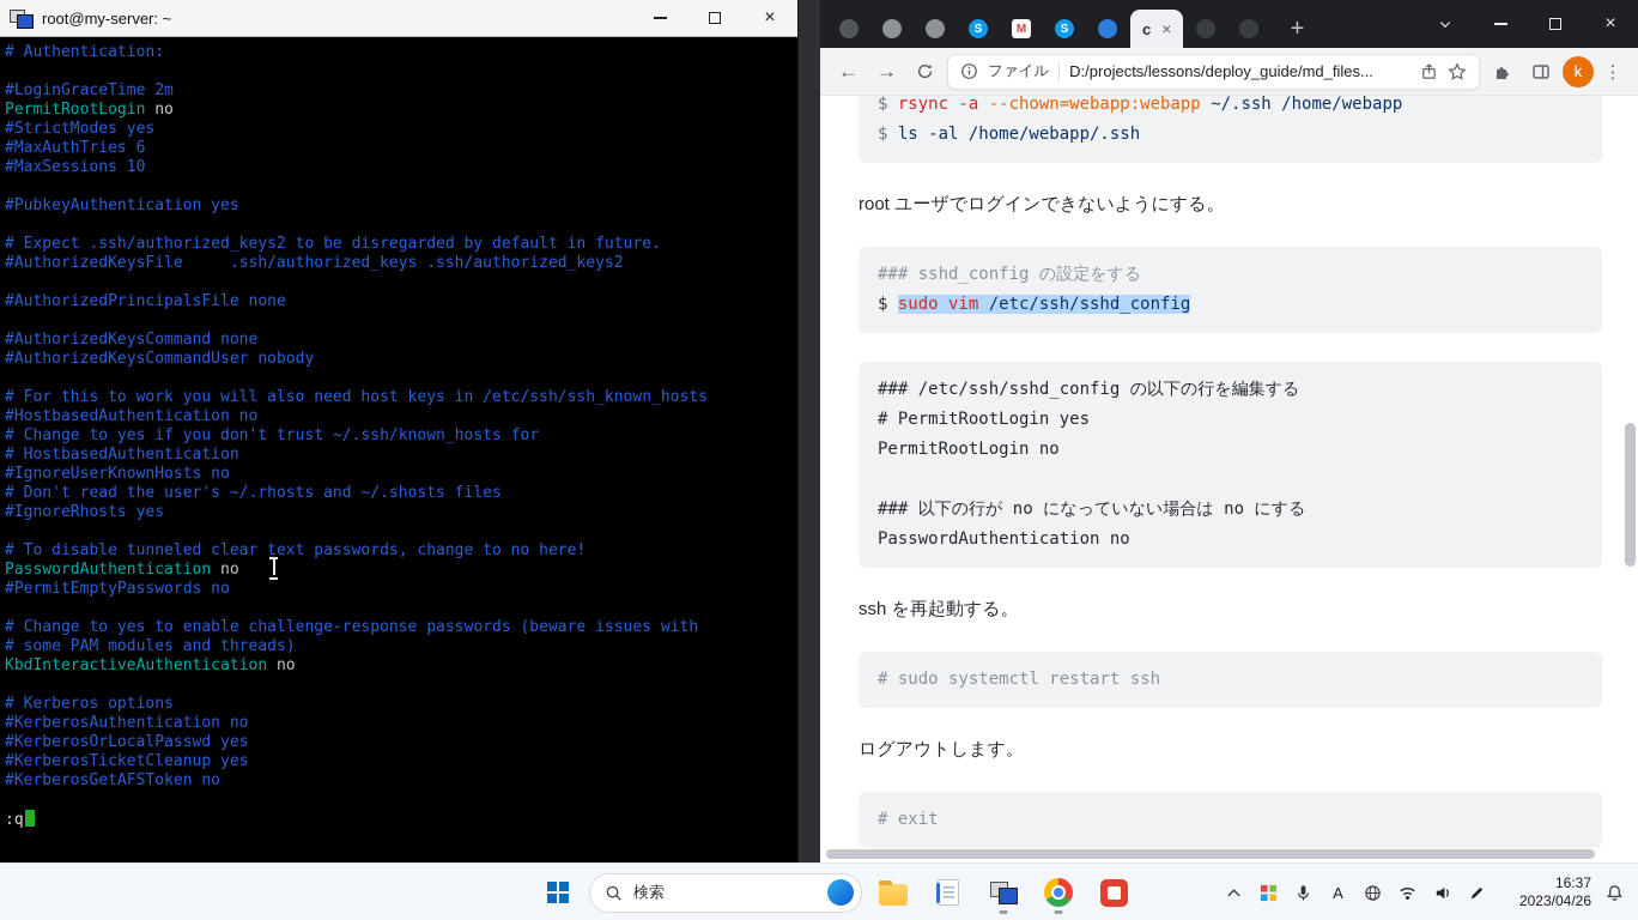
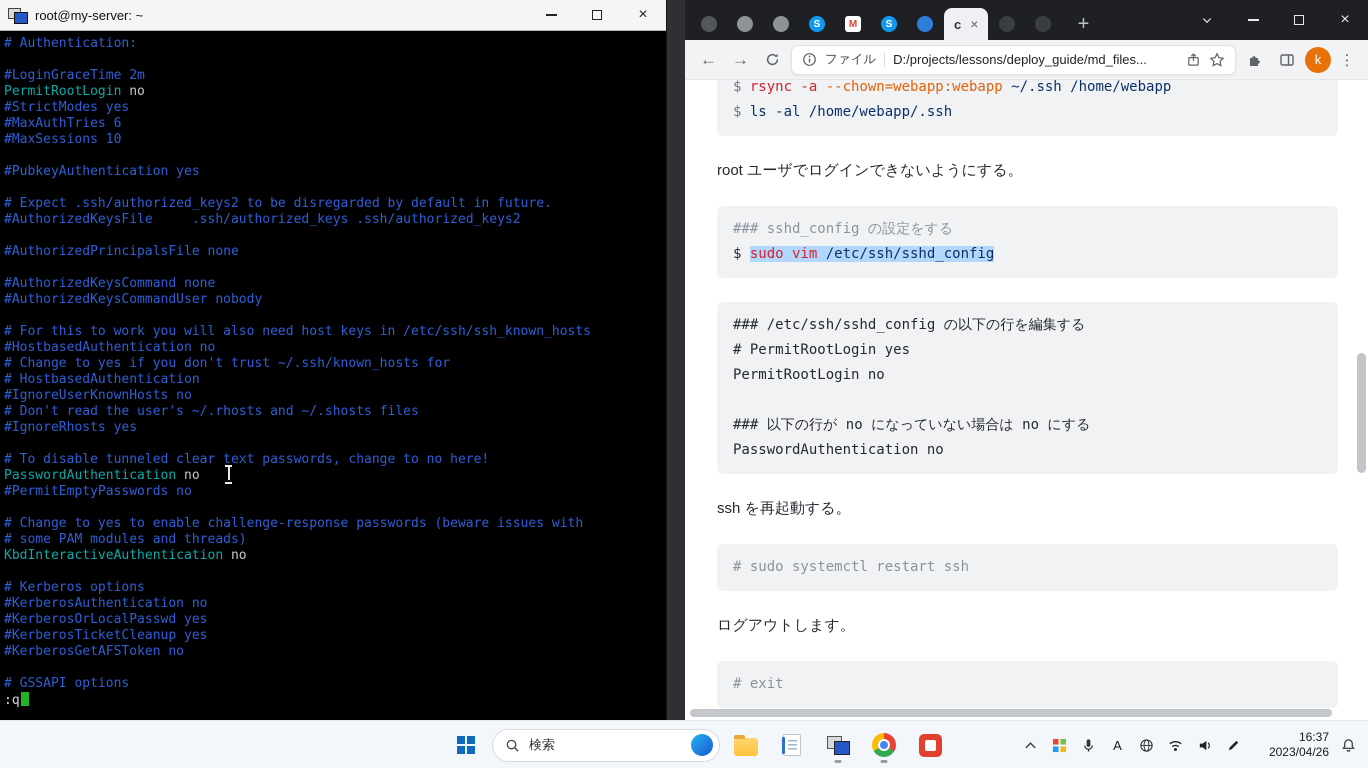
  root@my-server: ~
  ×
  # Authentication:
  #LoginGraceTime 2m
  PermitRootLogin no
  #StrictModes yes
  #MaxAuthTries 6
  #MaxSessions 10
  #PubkeyAuthentication yes
  # Expect .ssh/authorized_keys2 to be disregarded by default in future.
  #AuthorizedKeysFile .ssh/authorized_keys .ssh/authorized_keys2
  #AuthorizedPrincipalsFile none
  #AuthorizedKeysCommand none
  #AuthorizedKeysCommandUser nobody
  # For this to work you will also need host keys in /etc/ssh/ssh_known_hosts
  #HostbasedAuthentication no
  # Change to yes if you don't trust ~/.ssh/known_hosts for
  # HostbasedAuthentication
  #IgnoreUserKnownHosts no
  # Don't read the user's ~/.rhosts and ~/.shosts files
  #IgnoreRhosts yes
  # To disable tunneled clear text passwords, change to no here!
  PasswordAuthentication no
  #PermitEmptyPasswords no
  # Change to yes to enable challenge-response passwords (beware issues with
  # some PAM modules and threads)
  KbdInteractiveAuthentication no
  # Kerberos options
  #KerberosAuthentication no
  #KerberosOrLocalPasswd yes
  #KerberosTicketCleanup yes
  #KerberosGetAFSToken no
+ # GSSAPI options
  :q
  S
  M
  S
  c
  ×
  +
  ×
  ←
  →
  ファイル
  D:/projects/lessons/deploy_guide/md_files...
  k
  ⋮
  $ rsync -a --chown=webapp:webapp ~/.ssh /home/webapp
  $ ls -al /home/webapp/.ssh
  root ユーザでログインできないようにする。
  ### sshd_config の設定をする
  $ sudo vim /etc/ssh/sshd_config
  ### /etc/ssh/sshd_config の以下の行を編集する
  # PermitRootLogin yes
  PermitRootLogin no
  ### 以下の行が no になっていない場合は no にする
  PasswordAuthentication no
  ssh を再起動する。
  # sudo systemctl restart ssh
  ログアウトします。
  # exit
  検索
  A
  16:37
  2023/04/26
